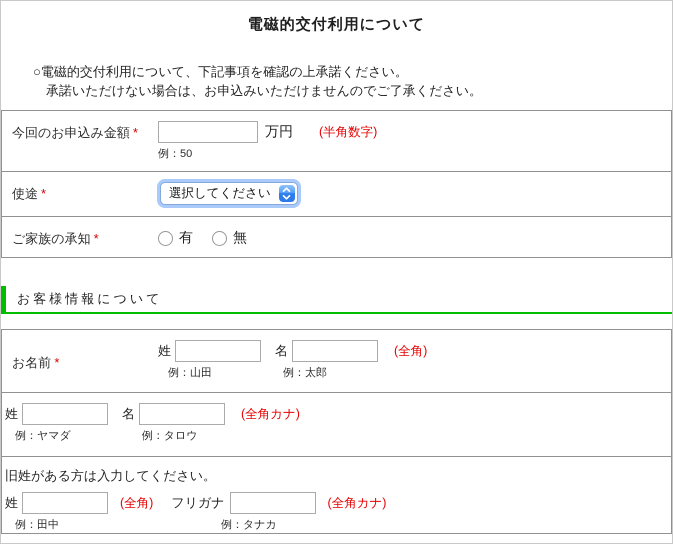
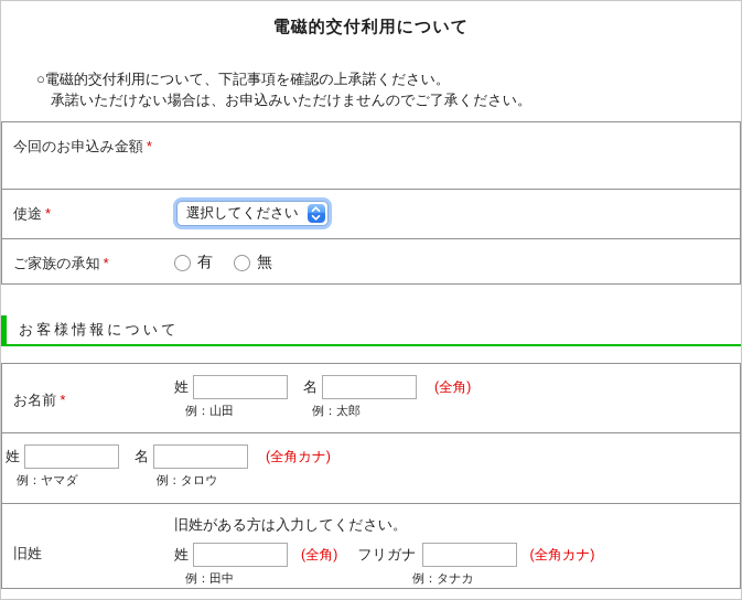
  電磁的交付利用について
  ○電磁的交付利用について、下記事項を確認の上承諾ください。
  承諾いただけない場合は、お申込みいただけませんのでご了承ください。
  今回のお申込み金額 *
- 万円
- (半角数字)
- 例：50
  使途 *
  選択してください
  ご家族の承知 *
  有
  無
  お客様情報について
  お名前 *
  姓
  名
  (全角)
  例：山田
  例：太郎
  姓
  名
  (全角カナ)
  例：ヤマダ
  例：タロウ
+ 旧姓
  旧姓がある方は入力してください。
  姓
  (全角)
  フリガナ
  (全角カナ)
  例：田中
  例：タナカ
